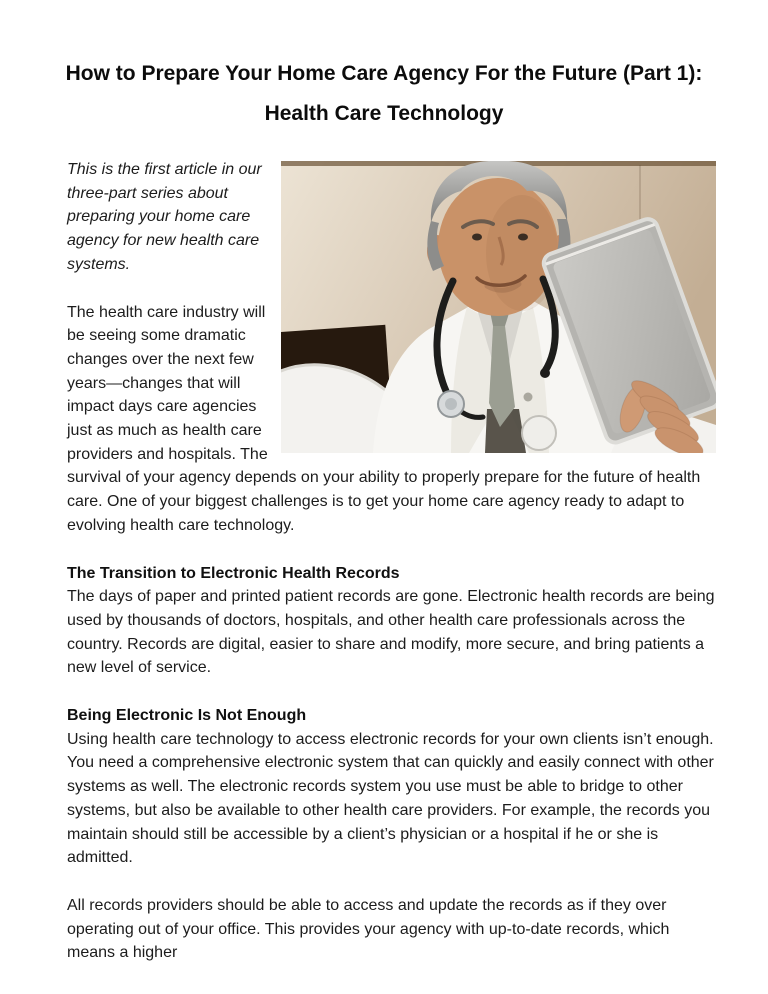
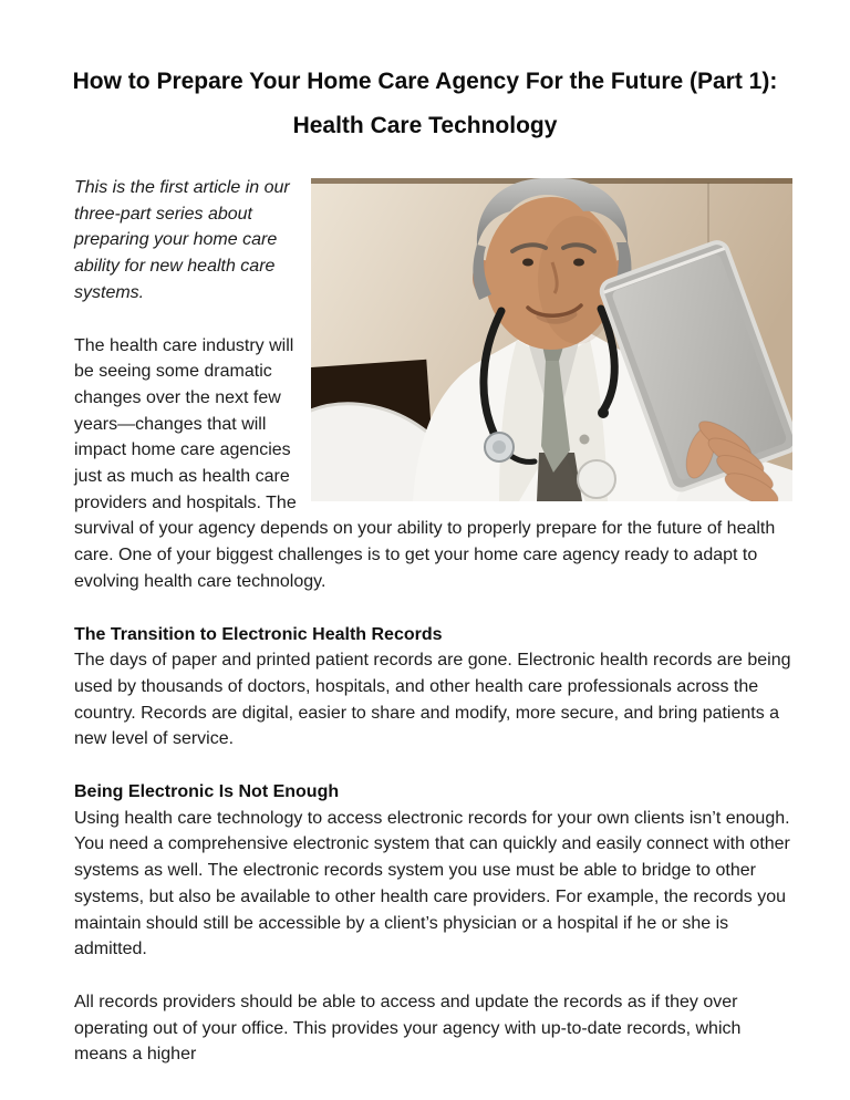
  How to Prepare Your Home Care Agency For the Future (Part 1):
  Health Care Technology
- This is the first article in our three-part series about preparing your home care agency for new health care systems.
+ This is the first article in our three-part series about preparing your home care ability for new health care systems.
- The health care industry will be seeing some dramatic changes over the next few years—changes that will impact days care agencies just as much as health care providers and hospitals. The survival of your agency depends on your ability to properly prepare for the future of health care. One of your biggest challenges is to get your home care agency ready to adapt to evolving health care technology.
+ The health care industry will be seeing some dramatic changes over the next few years—changes that will impact home care agencies just as much as health care providers and hospitals. The survival of your agency depends on your ability to properly prepare for the future of health care. One of your biggest challenges is to get your home care agency ready to adapt to evolving health care technology.
  The Transition to Electronic Health Records
  The days of paper and printed patient records are gone. Electronic health records are being used by thousands of doctors, hospitals, and other health care professionals across the country. Records are digital, easier to share and modify, more secure, and bring patients a new level of service.
  Being Electronic Is Not Enough
  Using health care technology to access electronic records for your own clients isn’t enough. You need a comprehensive electronic system that can quickly and easily connect with other systems as well. The electronic records system you use must be able to bridge to other systems, but also be available to other health care providers. For example, the records you maintain should still be accessible by a client’s physician or a hospital if he or she is admitted.
  All records providers should be able to access and update the records as if they over operating out of your office. This provides your agency with up-to-date records, which means a higher
